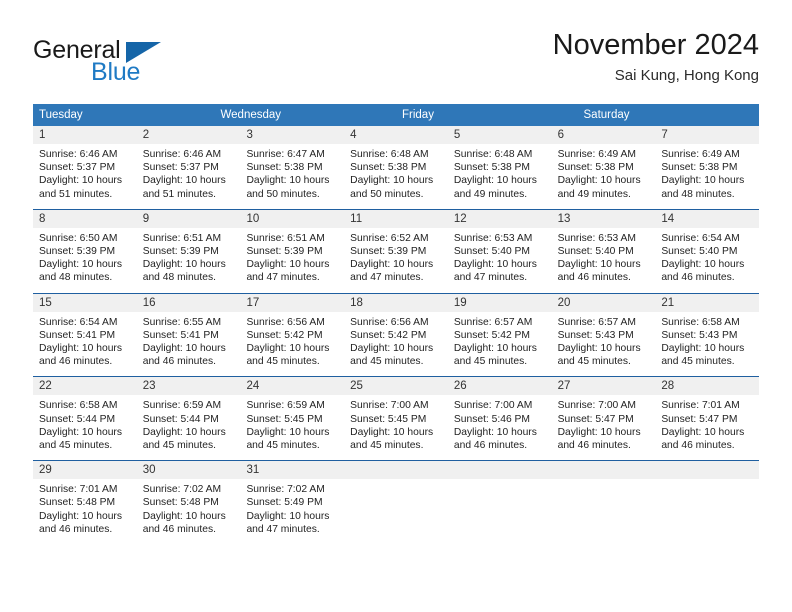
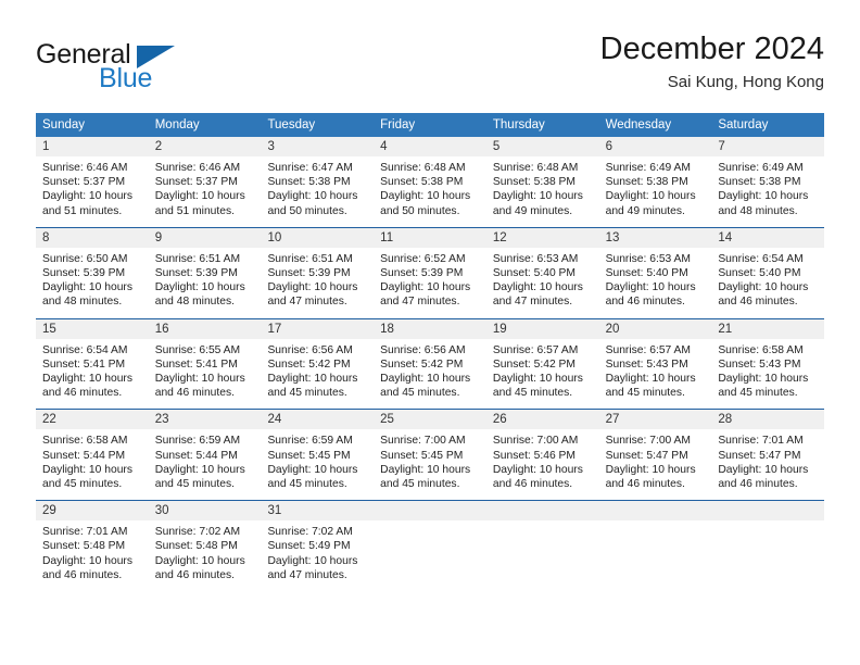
  General
  Blue
- November 2024
+ December 2024
  Sai Kung, Hong Kong
+ Sunday
+ Monday
  Tuesday
- Wednesday
+ Friday
+ Thursday
- Friday
+ Wednesday
  Saturday
  1
  Sunrise: 6:46 AM
  Sunset: 5:37 PM
  Daylight: 10 hours
  and 51 minutes.
  2
  Sunrise: 6:46 AM
  Sunset: 5:37 PM
  Daylight: 10 hours
  and 51 minutes.
  3
  Sunrise: 6:47 AM
  Sunset: 5:38 PM
  Daylight: 10 hours
  and 50 minutes.
  4
  Sunrise: 6:48 AM
  Sunset: 5:38 PM
  Daylight: 10 hours
  and 50 minutes.
  5
  Sunrise: 6:48 AM
  Sunset: 5:38 PM
  Daylight: 10 hours
  and 49 minutes.
  6
  Sunrise: 6:49 AM
  Sunset: 5:38 PM
  Daylight: 10 hours
  and 49 minutes.
  7
  Sunrise: 6:49 AM
  Sunset: 5:38 PM
  Daylight: 10 hours
  and 48 minutes.
  8
  Sunrise: 6:50 AM
  Sunset: 5:39 PM
  Daylight: 10 hours
  and 48 minutes.
  9
  Sunrise: 6:51 AM
  Sunset: 5:39 PM
  Daylight: 10 hours
  and 48 minutes.
  10
  Sunrise: 6:51 AM
  Sunset: 5:39 PM
  Daylight: 10 hours
  and 47 minutes.
  11
  Sunrise: 6:52 AM
  Sunset: 5:39 PM
  Daylight: 10 hours
  and 47 minutes.
  12
  Sunrise: 6:53 AM
  Sunset: 5:40 PM
  Daylight: 10 hours
  and 47 minutes.
  13
  Sunrise: 6:53 AM
  Sunset: 5:40 PM
  Daylight: 10 hours
  and 46 minutes.
  14
  Sunrise: 6:54 AM
  Sunset: 5:40 PM
  Daylight: 10 hours
  and 46 minutes.
  15
  Sunrise: 6:54 AM
  Sunset: 5:41 PM
  Daylight: 10 hours
  and 46 minutes.
  16
  Sunrise: 6:55 AM
  Sunset: 5:41 PM
  Daylight: 10 hours
  and 46 minutes.
  17
  Sunrise: 6:56 AM
  Sunset: 5:42 PM
  Daylight: 10 hours
  and 45 minutes.
  18
  Sunrise: 6:56 AM
  Sunset: 5:42 PM
  Daylight: 10 hours
  and 45 minutes.
  19
  Sunrise: 6:57 AM
  Sunset: 5:42 PM
  Daylight: 10 hours
  and 45 minutes.
  20
  Sunrise: 6:57 AM
  Sunset: 5:43 PM
  Daylight: 10 hours
  and 45 minutes.
  21
  Sunrise: 6:58 AM
  Sunset: 5:43 PM
  Daylight: 10 hours
  and 45 minutes.
  22
  Sunrise: 6:58 AM
  Sunset: 5:44 PM
  Daylight: 10 hours
  and 45 minutes.
  23
  Sunrise: 6:59 AM
  Sunset: 5:44 PM
  Daylight: 10 hours
  and 45 minutes.
  24
  Sunrise: 6:59 AM
  Sunset: 5:45 PM
  Daylight: 10 hours
  and 45 minutes.
  25
  Sunrise: 7:00 AM
  Sunset: 5:45 PM
  Daylight: 10 hours
  and 45 minutes.
  26
  Sunrise: 7:00 AM
  Sunset: 5:46 PM
  Daylight: 10 hours
  and 46 minutes.
  27
  Sunrise: 7:00 AM
  Sunset: 5:47 PM
  Daylight: 10 hours
  and 46 minutes.
  28
  Sunrise: 7:01 AM
  Sunset: 5:47 PM
  Daylight: 10 hours
  and 46 minutes.
  29
  Sunrise: 7:01 AM
  Sunset: 5:48 PM
  Daylight: 10 hours
  and 46 minutes.
  30
  Sunrise: 7:02 AM
  Sunset: 5:48 PM
  Daylight: 10 hours
  and 46 minutes.
  31
  Sunrise: 7:02 AM
  Sunset: 5:49 PM
  Daylight: 10 hours
  and 47 minutes.
